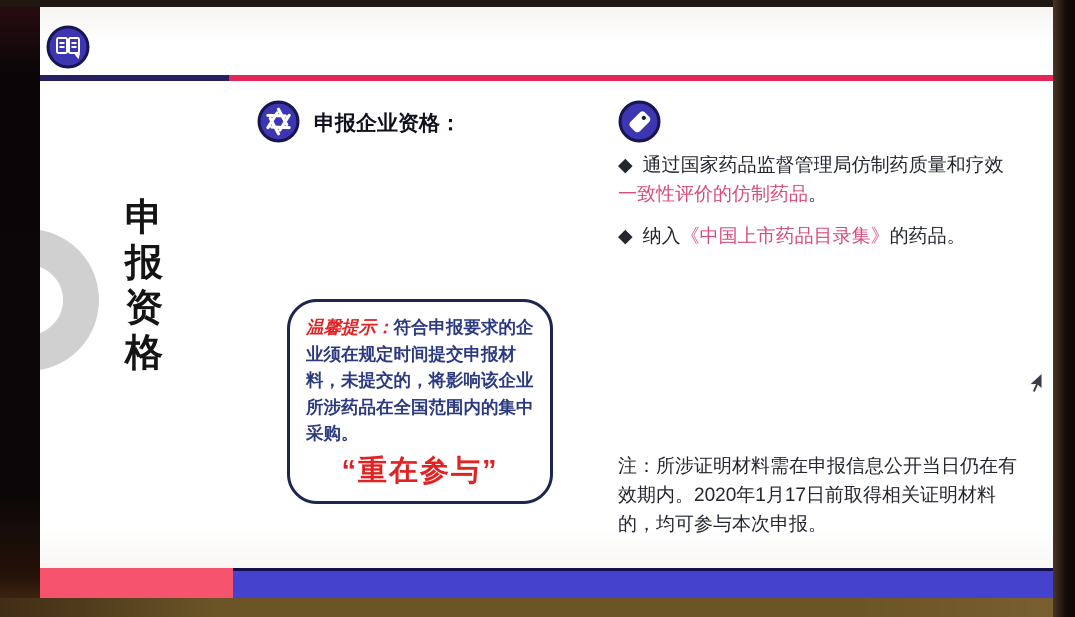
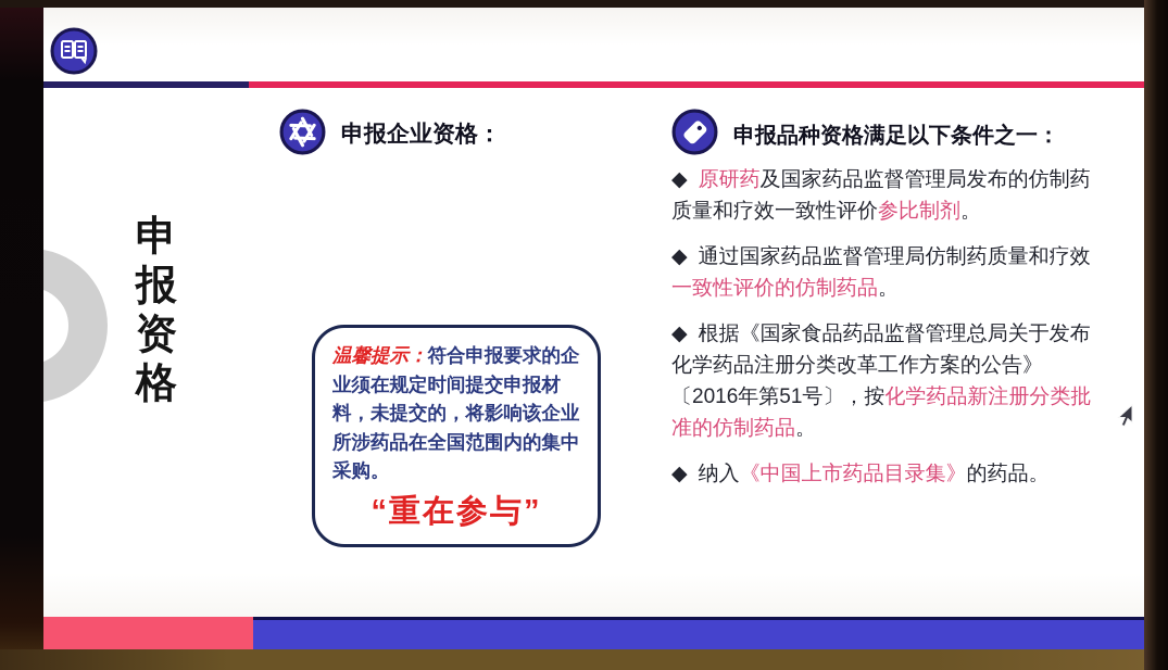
  申报资格
  申报企业资格：
  温馨提示：符合申报要求的企业须在规定时间提交申报材料，未提交的，将影响该企业所涉药品在全国范围内的集中采购。
  “重在参与”
+ 申报品种资格满足以下条件之一：
+ ◆ 原研药及国家药品监督管理局发布的仿制药质量和疗效一致性评价参比制剂。
  ◆ 通过国家药品监督管理局仿制药质量和疗效一致性评价的仿制药品。
+ ◆ 根据《国家食品药品监督管理总局关于发布化学药品注册分类改革工作方案的公告》〔2016年第51号〕，按化学药品新注册分类批准的仿制药品。
  ◆ 纳入《中国上市药品目录集》的药品。
- 注：所涉证明材料需在申报信息公开当日仍在有效期内。2020年1月17日前取得相关证明材料的，均可参与本次申报。
